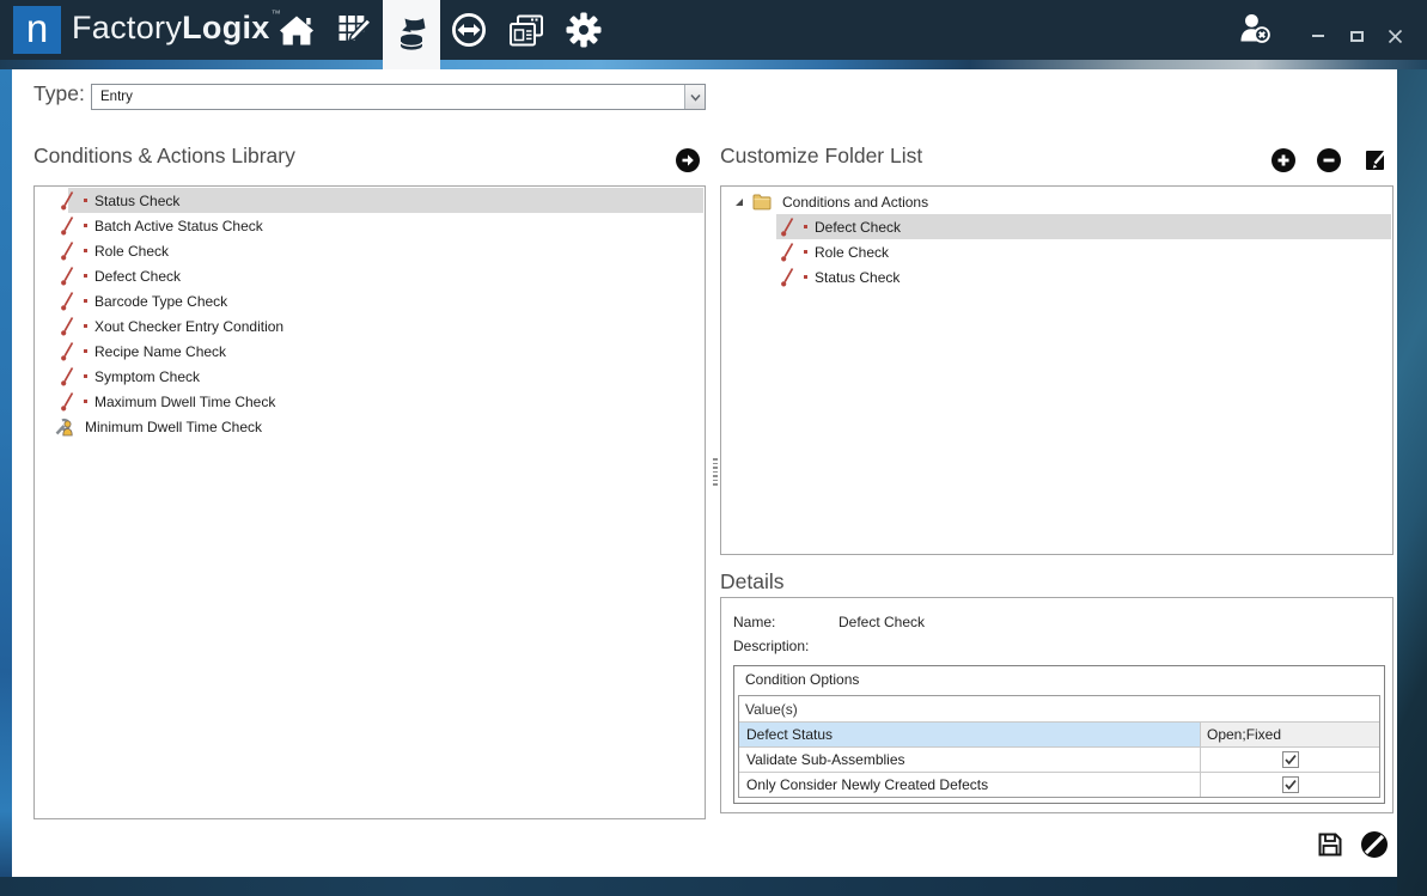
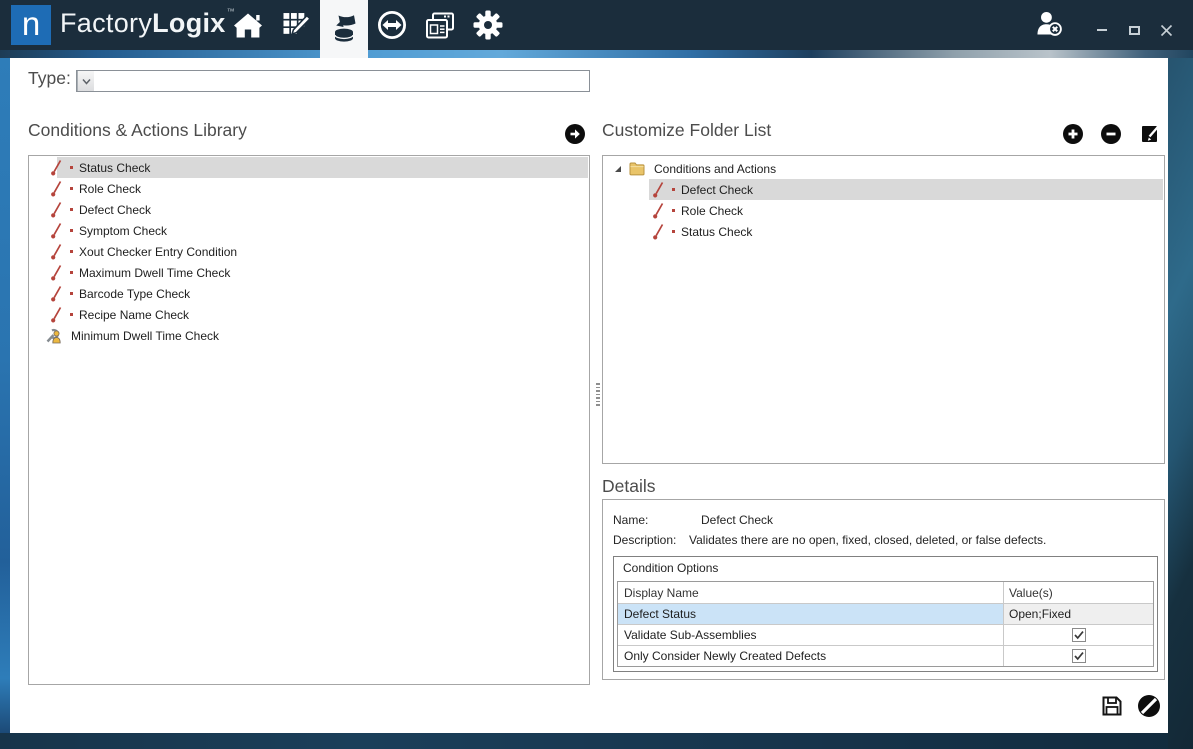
  n
  FactoryLogix™
  Type:
- Entry
  Conditions & Actions Library
  Status Check
- Batch Active Status Check
  Role Check
  Defect Check
- Barcode Type Check
+ Symptom Check
  Xout Checker Entry Condition
- Recipe Name Check
+ Maximum Dwell Time Check
- Symptom Check
+ Barcode Type Check
- Maximum Dwell Time Check
+ Recipe Name Check
  Minimum Dwell Time Check
  Customize Folder List
  Conditions and Actions
  Defect Check
  Role Check
  Status Check
  Details
  Name:
  Defect Check
  Description:
+ Validates there are no open, fixed, closed, deleted, or false defects.
  Condition Options
+ Display Name
  Value(s)
  Defect Status
  Open;Fixed
  Validate Sub-Assemblies
  Only Consider Newly Created Defects
